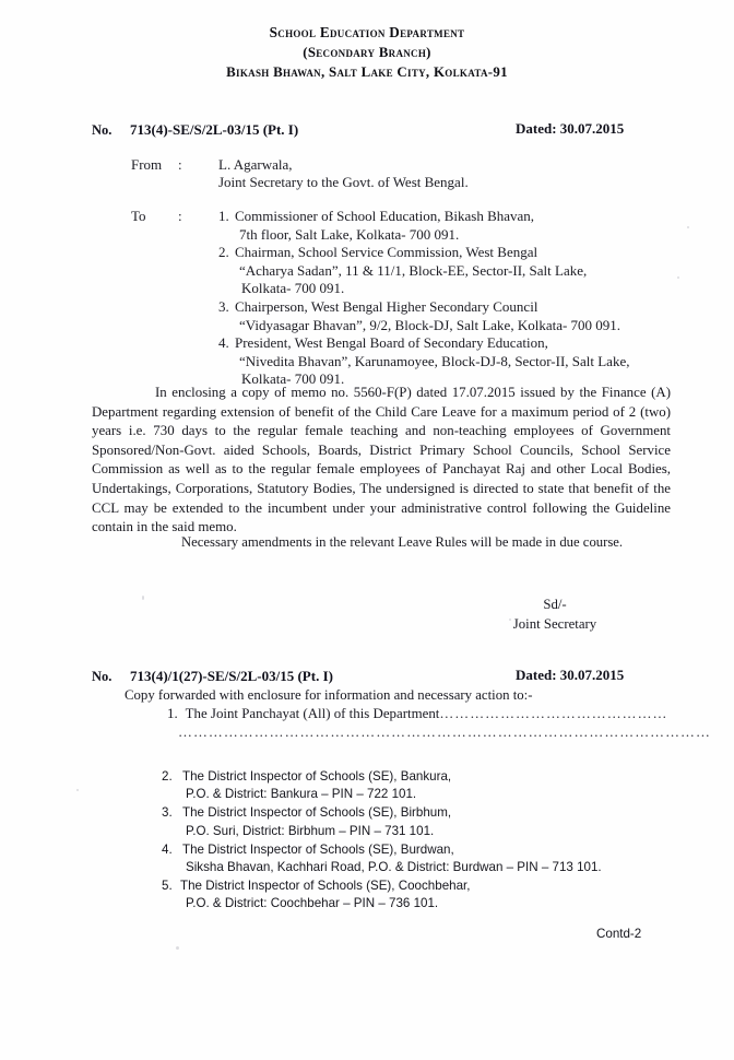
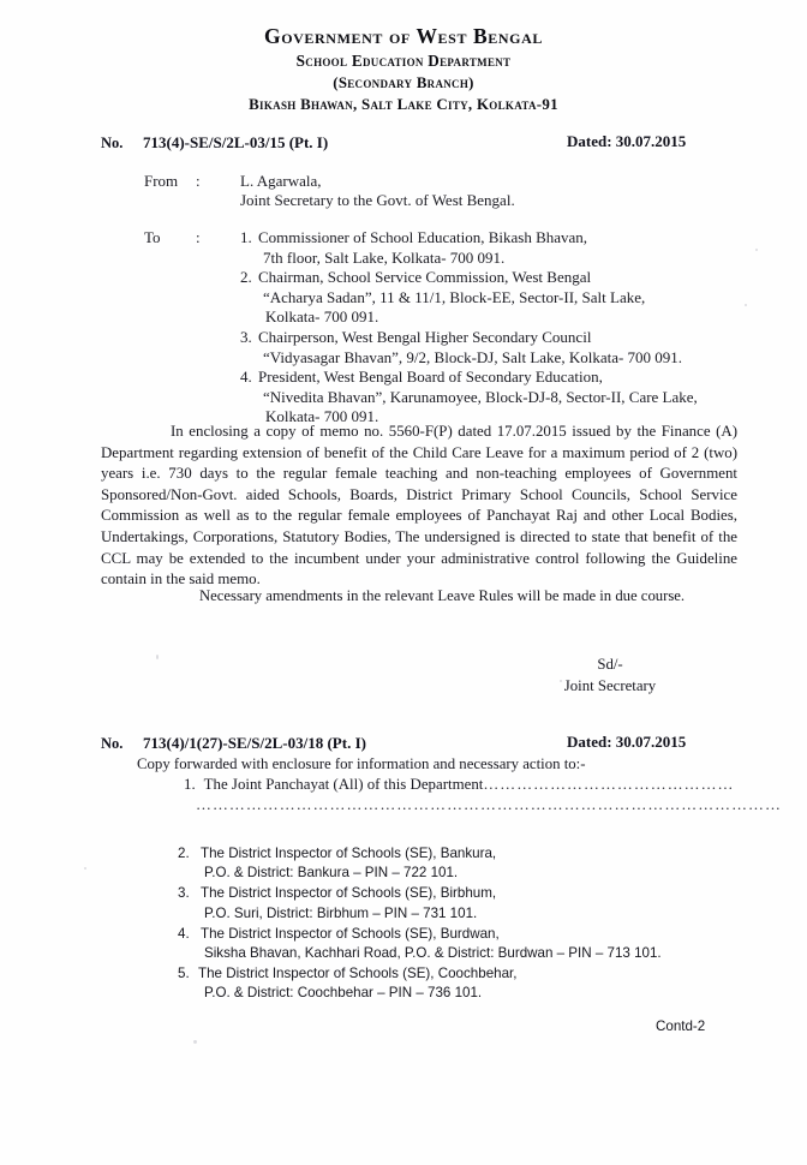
+ Government of West Bengal
  School Education Department
  (Secondary Branch)
  Bikash Bhawan, Salt Lake City, Kolkata-91
  No.
  713(4)-SE/S/2L-03/15 (Pt. I)
  Dated: 30.07.2015
  From
  :
  L. Agarwala,
  Joint Secretary to the Govt. of West Bengal.
  To
  :
  1.
  Commissioner of School Education, Bikash Bhavan,
  7th floor, Salt Lake, Kolkata- 700 091.
  2.
  Chairman, School Service Commission, West Bengal
  “Acharya Sadan”, 11 & 11/1, Block-EE, Sector-II, Salt Lake,
  Kolkata- 700 091.
  3.
  Chairperson, West Bengal Higher Secondary Council
  “Vidyasagar Bhavan”, 9/2, Block-DJ, Salt Lake, Kolkata- 700 091.
  4.
  President, West Bengal Board of Secondary Education,
- “Nivedita Bhavan”, Karunamoyee, Block-DJ-8, Sector-II, Salt Lake,
+ “Nivedita Bhavan”, Karunamoyee, Block-DJ-8, Sector-II, Care Lake,
  Kolkata- 700 091.
  In enclosing a copy of memo no. 5560-F(P) dated 17.07.2015 issued by the Finance (A) Department regarding extension of benefit of the Child Care Leave for a maximum period of 2 (two) years i.e. 730 days to the regular female teaching and non-teaching employees of Government Sponsored/Non-Govt. aided Schools, Boards, District Primary School Councils, School Service Commission as well as to the regular female employees of Panchayat Raj and other Local Bodies, Undertakings, Corporations, Statutory Bodies, The undersigned is directed to state that benefit of the CCL may be extended to the incumbent under your administrative control following the Guideline contain in the said memo.
  Necessary amendments in the relevant Leave Rules will be made in due course.
  Sd/-
  Joint Secretary
  No.
- 713(4)/1(27)-SE/S/2L-03/15 (Pt. I)
+ 713(4)/1(27)-SE/S/2L-03/18 (Pt. I)
  Dated: 30.07.2015
  Copy forwarded with enclosure for information and necessary action to:-
  1. The Joint Panchayat (All) of this Department………………………………………
  ……………………………………………………………………………………………
  2.
  The District Inspector of Schools (SE), Bankura,
  P.O. & District: Bankura – PIN – 722 101.
  3.
  The District Inspector of Schools (SE), Birbhum,
  P.O. Suri, District: Birbhum – PIN – 731 101.
  4.
  The District Inspector of Schools (SE), Burdwan,
  Siksha Bhavan, Kachhari Road, P.O. & District: Burdwan – PIN – 713 101.
  5.
  The District Inspector of Schools (SE), Coochbehar,
  P.O. & District: Coochbehar – PIN – 736 101.
  Contd-2
